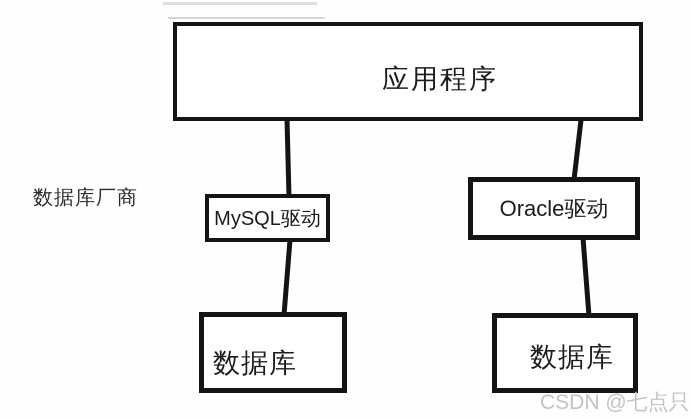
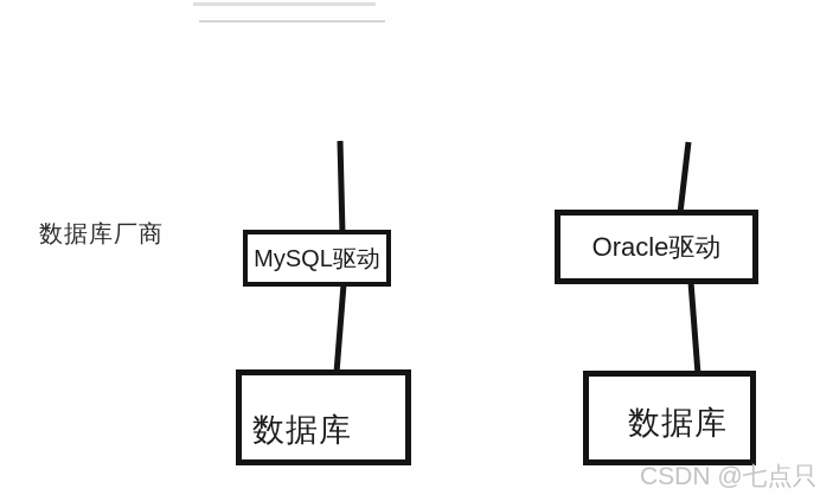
- 应用程序
  数据库厂商
  MySQL驱动
  Oracle驱动
  数据库
  数据库
  CSDN @七点只
